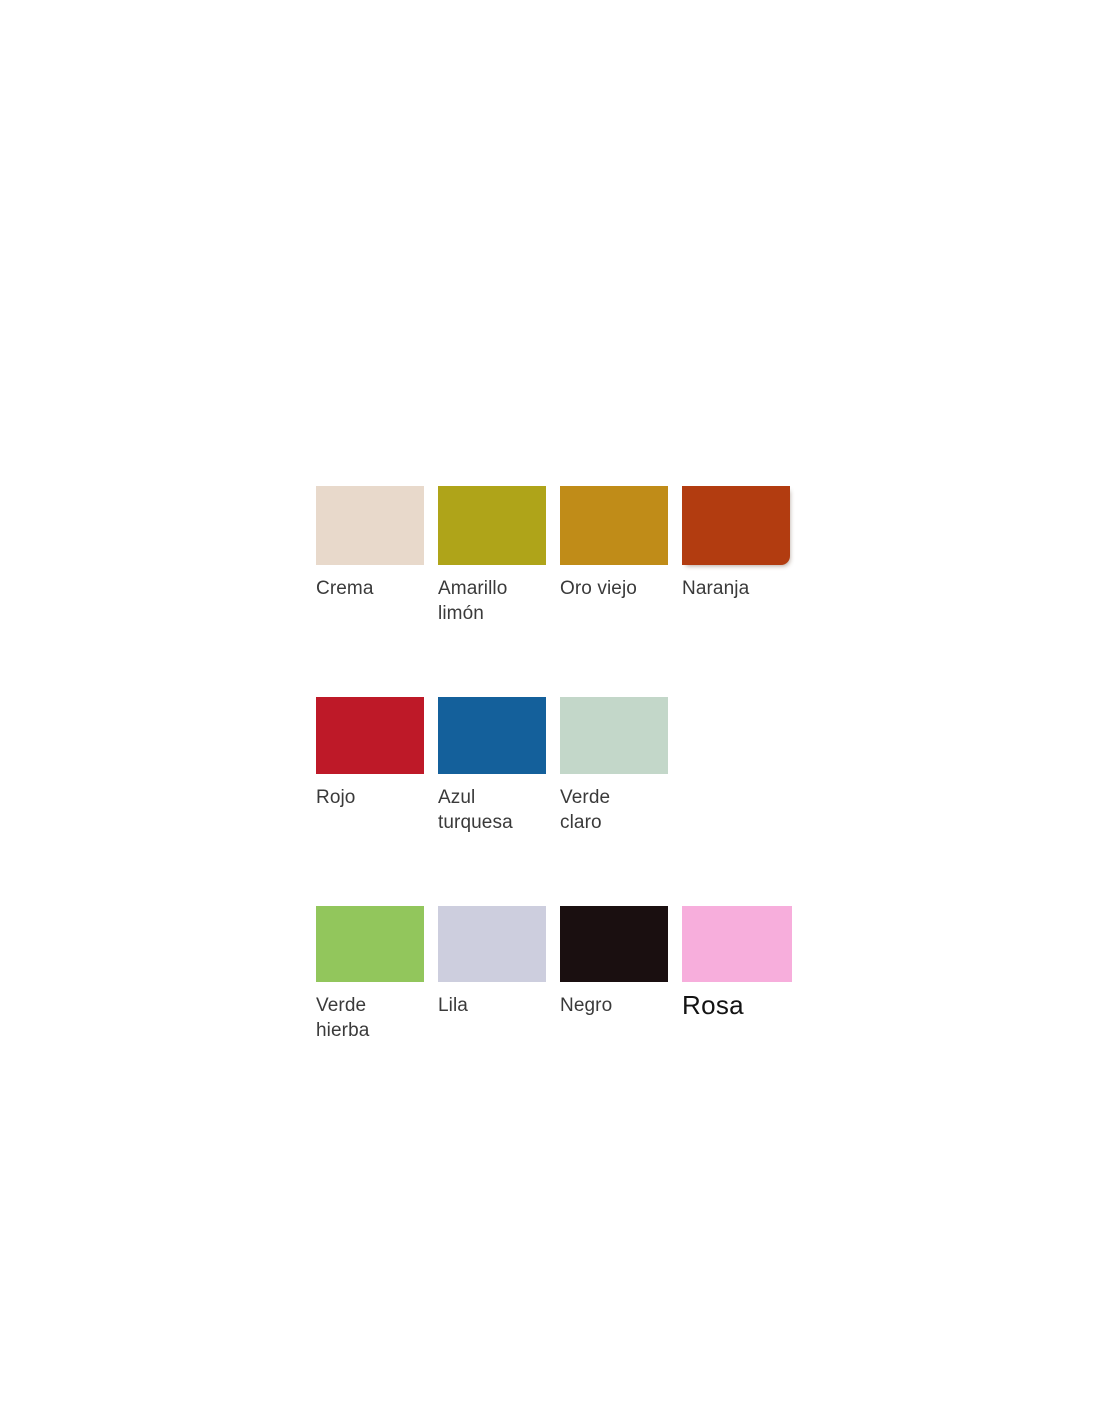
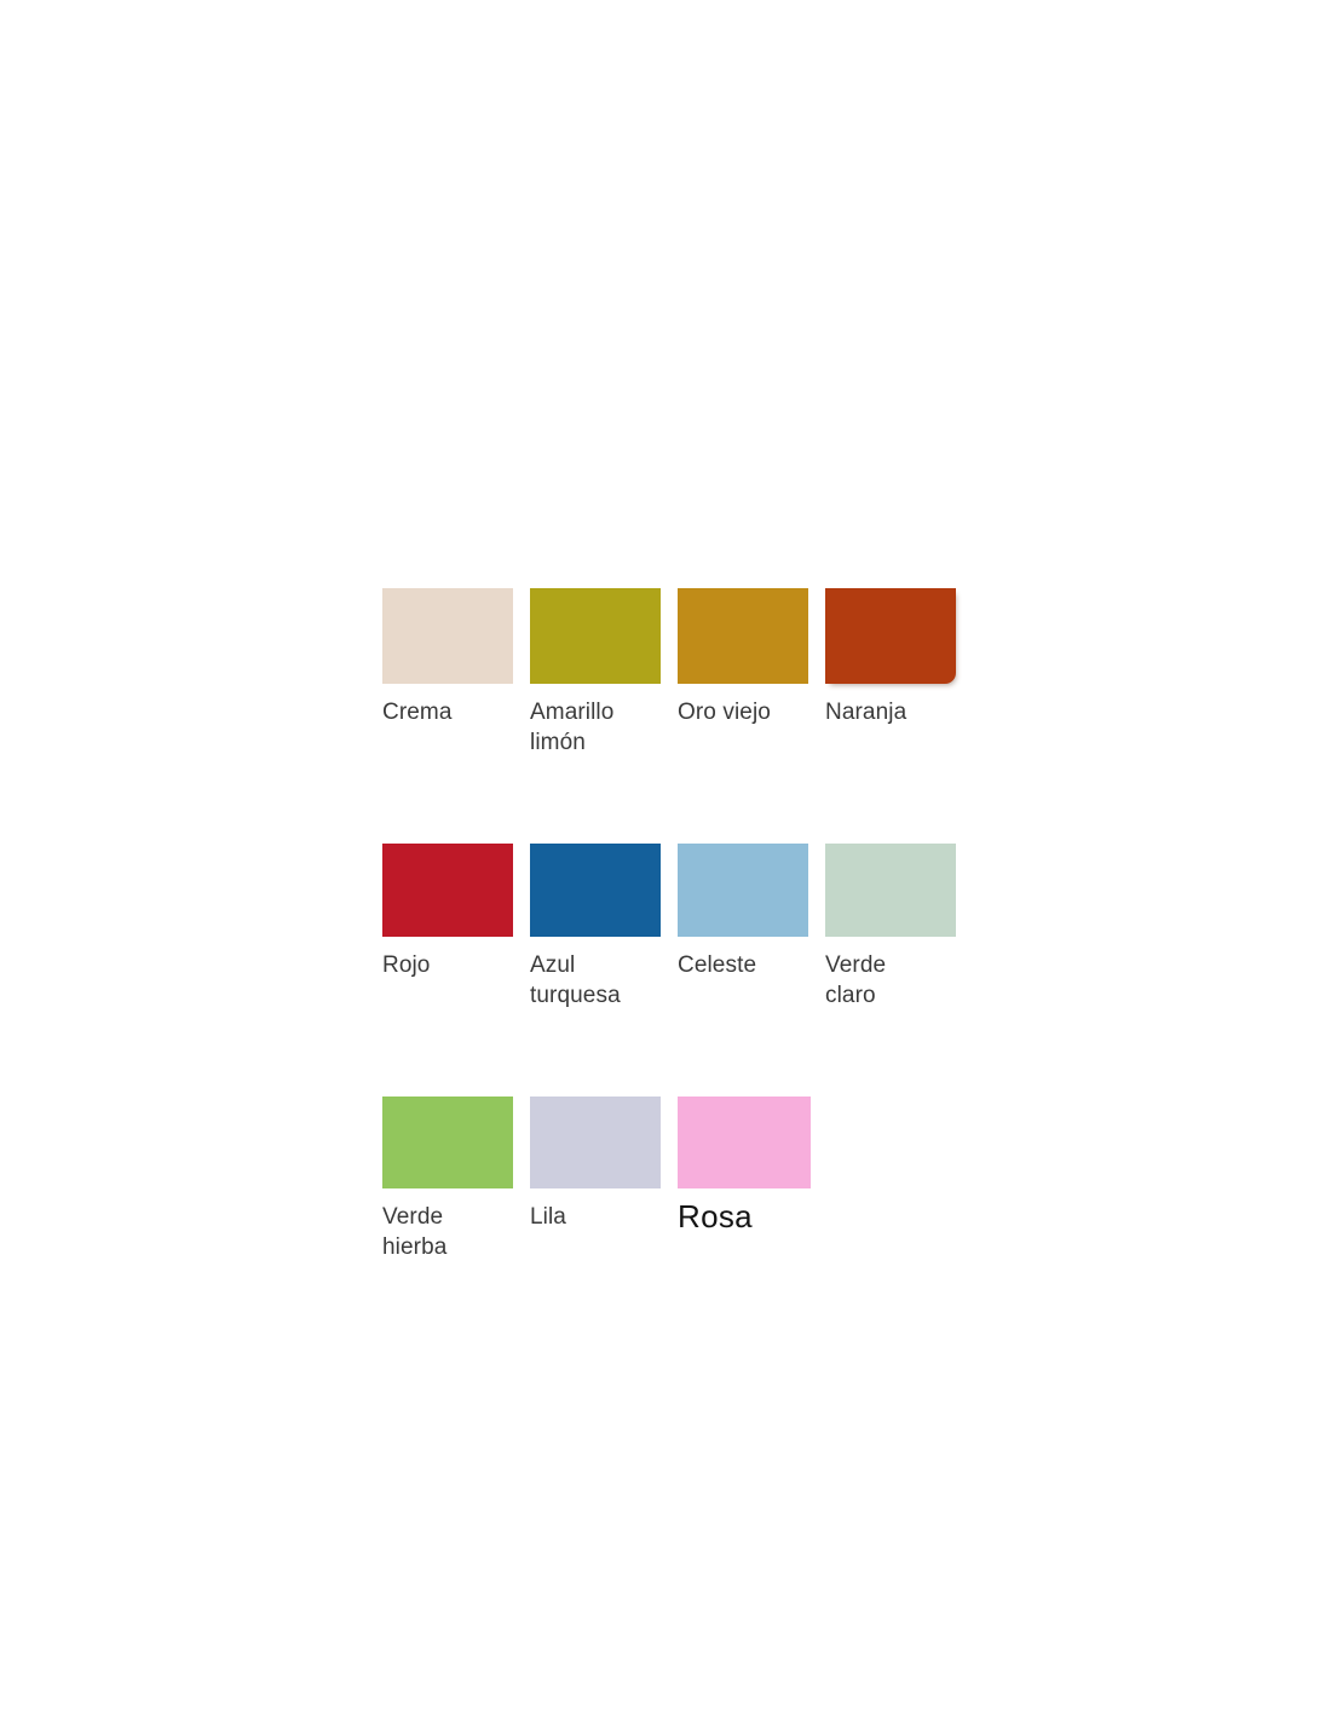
  Crema
  Amarillo
  limón
  Oro viejo
  Naranja
  Rojo
  Azul
  turquesa
+ Celeste
  Verde
  claro
  Verde
  hierba
  Lila
- Negro
  Rosa
